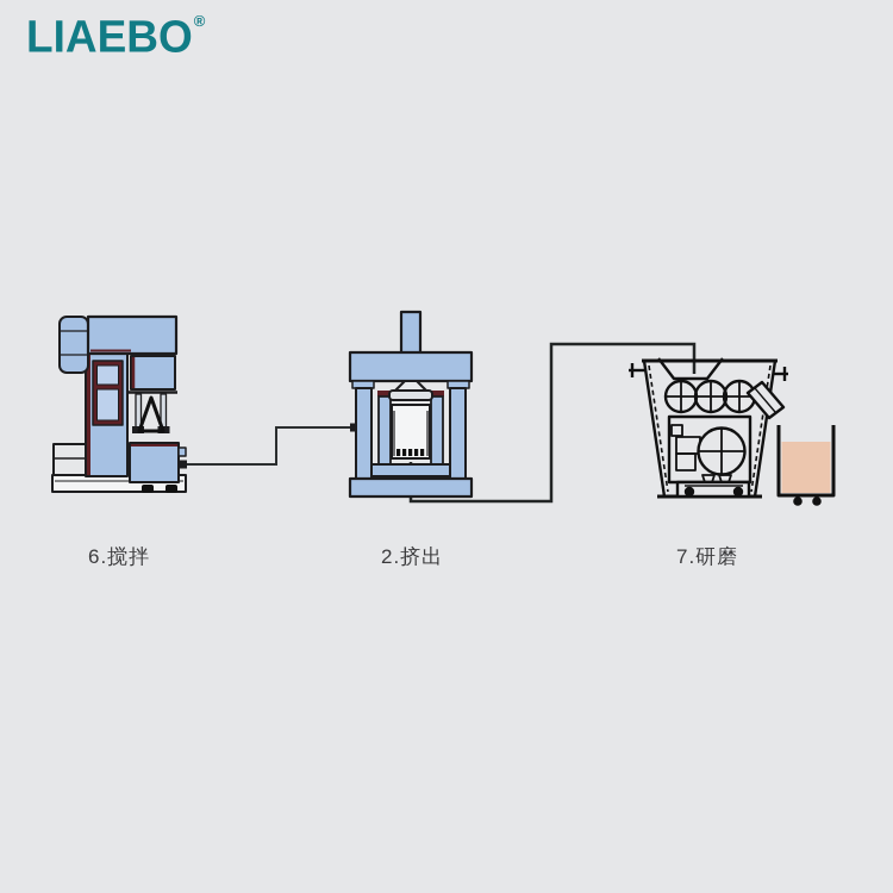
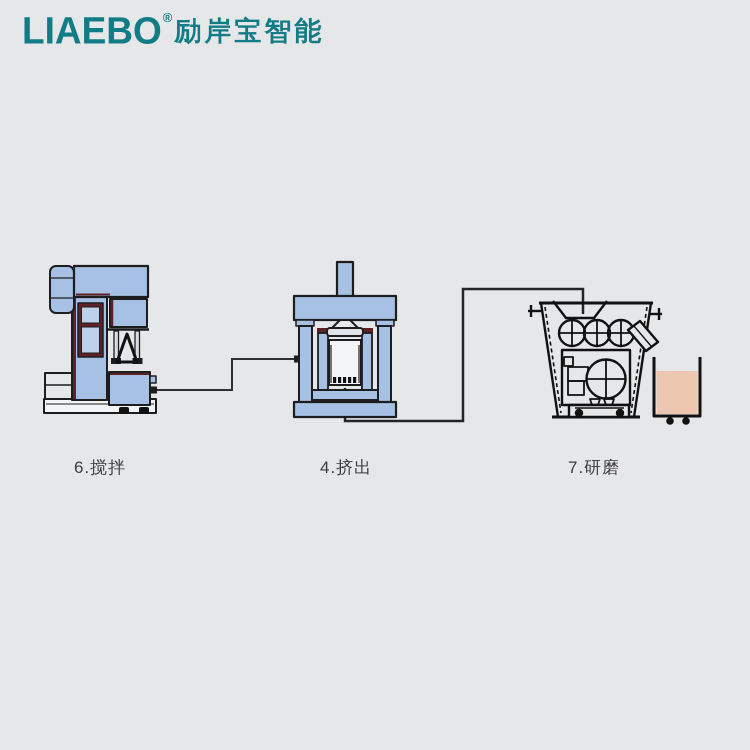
  LIAEBO
  ®
+ 励岸宝智能
  6.搅拌
- 2.挤出
+ 4.挤出
  7.研磨
